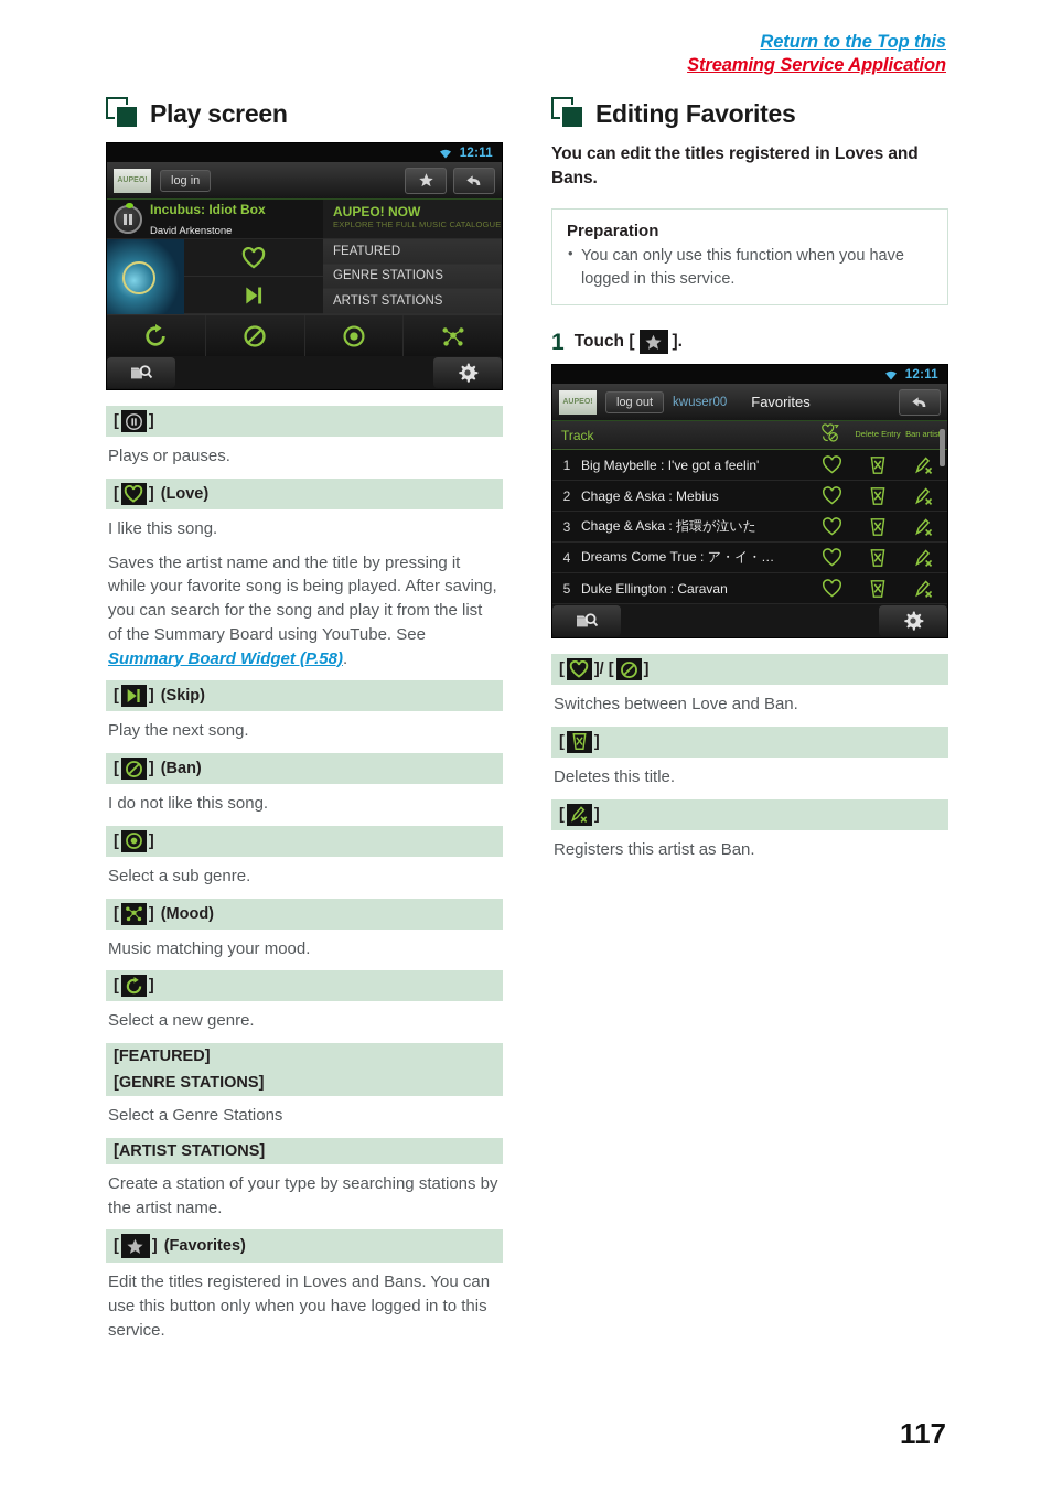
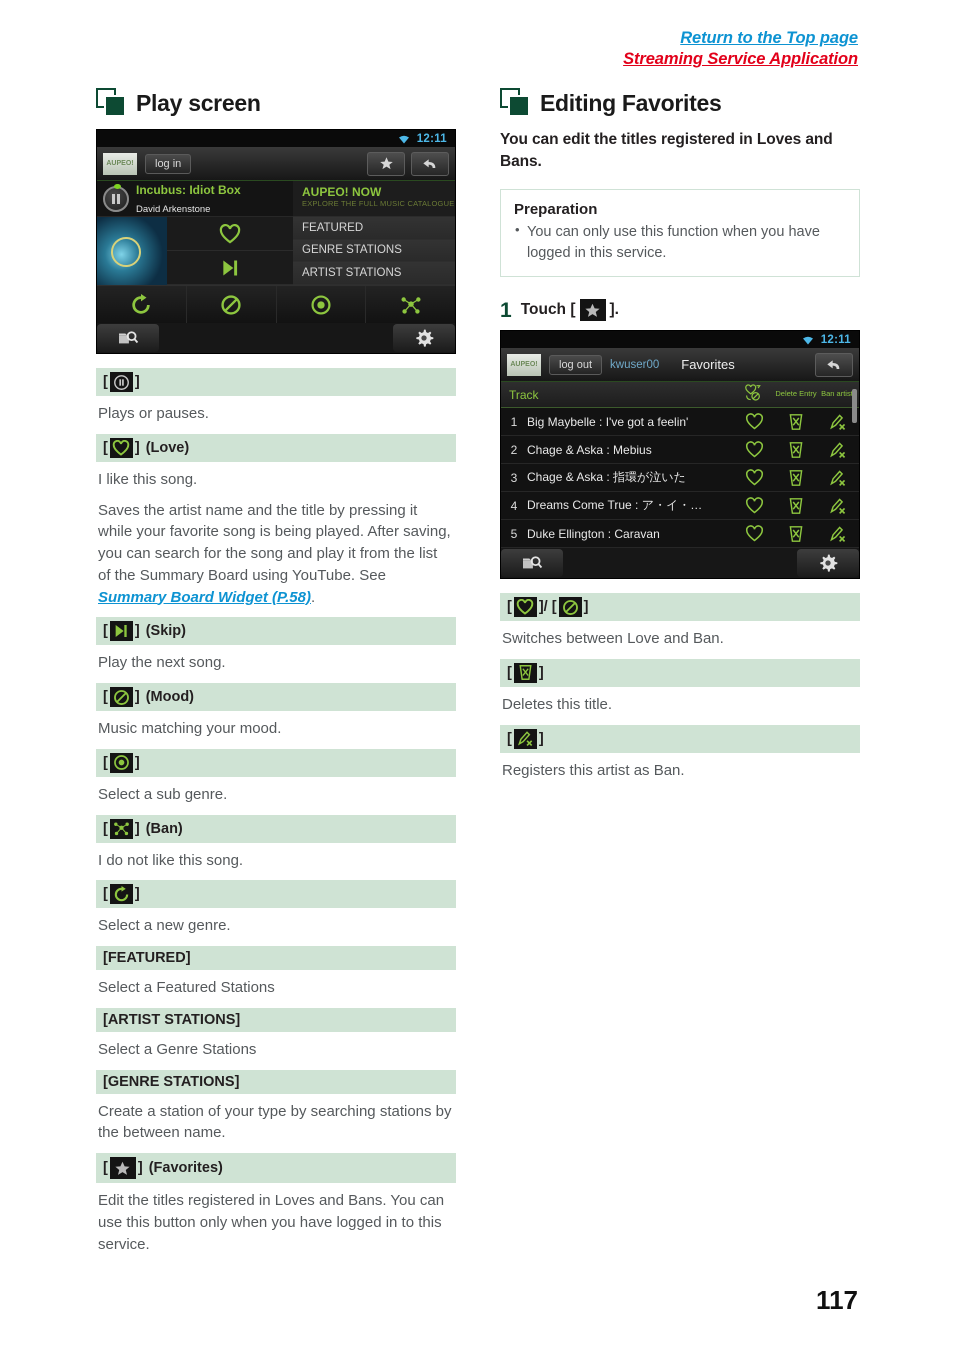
- Return to the Top this
+ Return to the Top page
  Streaming Service Application
  Play screen
  12:11
  log in
  Incubus: Idiot Box David Arkenstone
  AUPEO! NOW
  EXPLORE THE FULL MUSIC CATALOGUE
  FEATURED
  GENRE STATIONS
  ARTIST STATIONS
  [
  ]
  Plays or pauses.
  [
  ]
  (Love)
  I like this song.
  Saves the artist name and the title by pressing it while your favorite song is being played. After saving, you can search for the song and play it from the list of the Summary Board using YouTube. See Summary Board Widget (P.58).
  [
  ]
  (Skip)
  Play the next song.
  [
  ]
- (Ban)
+ (Mood)
- I do not like this song.
+ Music matching your mood.
  [
  ]
  Select a sub genre.
  [
  ]
- (Mood)
+ (Ban)
- Music matching your mood.
+ I do not like this song.
  [
  ]
  Select a new genre.
  [FEATURED]
+ Select a Featured Stations
- [GENRE STATIONS]
+ [ARTIST STATIONS]
  Select a Genre Stations
- [ARTIST STATIONS]
+ [GENRE STATIONS]
- Create a station of your type by searching stations by the artist name.
+ Create a station of your type by searching stations by the between name.
  [
  ]
  (Favorites)
  Edit the titles registered in Loves and Bans. You can use this button only when you have logged in to this service.
  Editing Favorites
  You can edit the titles registered in Loves and Bans.
  Preparation
  You can only use this function when you have logged in this service.
  1
  Touch [
  ].
  12:11
  log out
  kwuser00
  Favorites
  Track
  Delete Entry
  Ban artis
  1
  Big Maybelle : I've got a feelin'
  2
  Chage & Aska : Mebius
  3
  Chage & Aska : 指環が泣いた
  4
  Dreams Come True : ア・イ・…
  5
  Duke Ellington : Caravan
  [
  ]/ [
  ]
  Switches between Love and Ban.
  [
  ]
  Deletes this title.
  [
  ]
  Registers this artist as Ban.
  117
